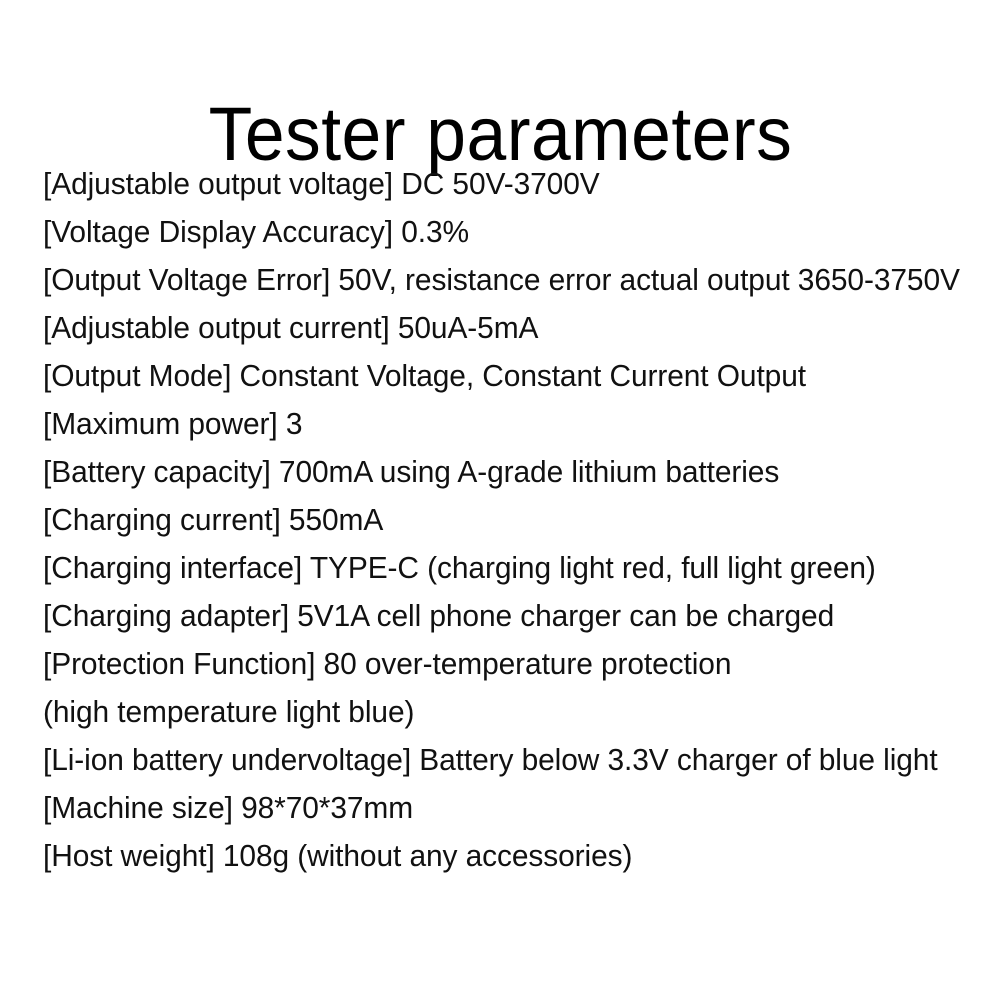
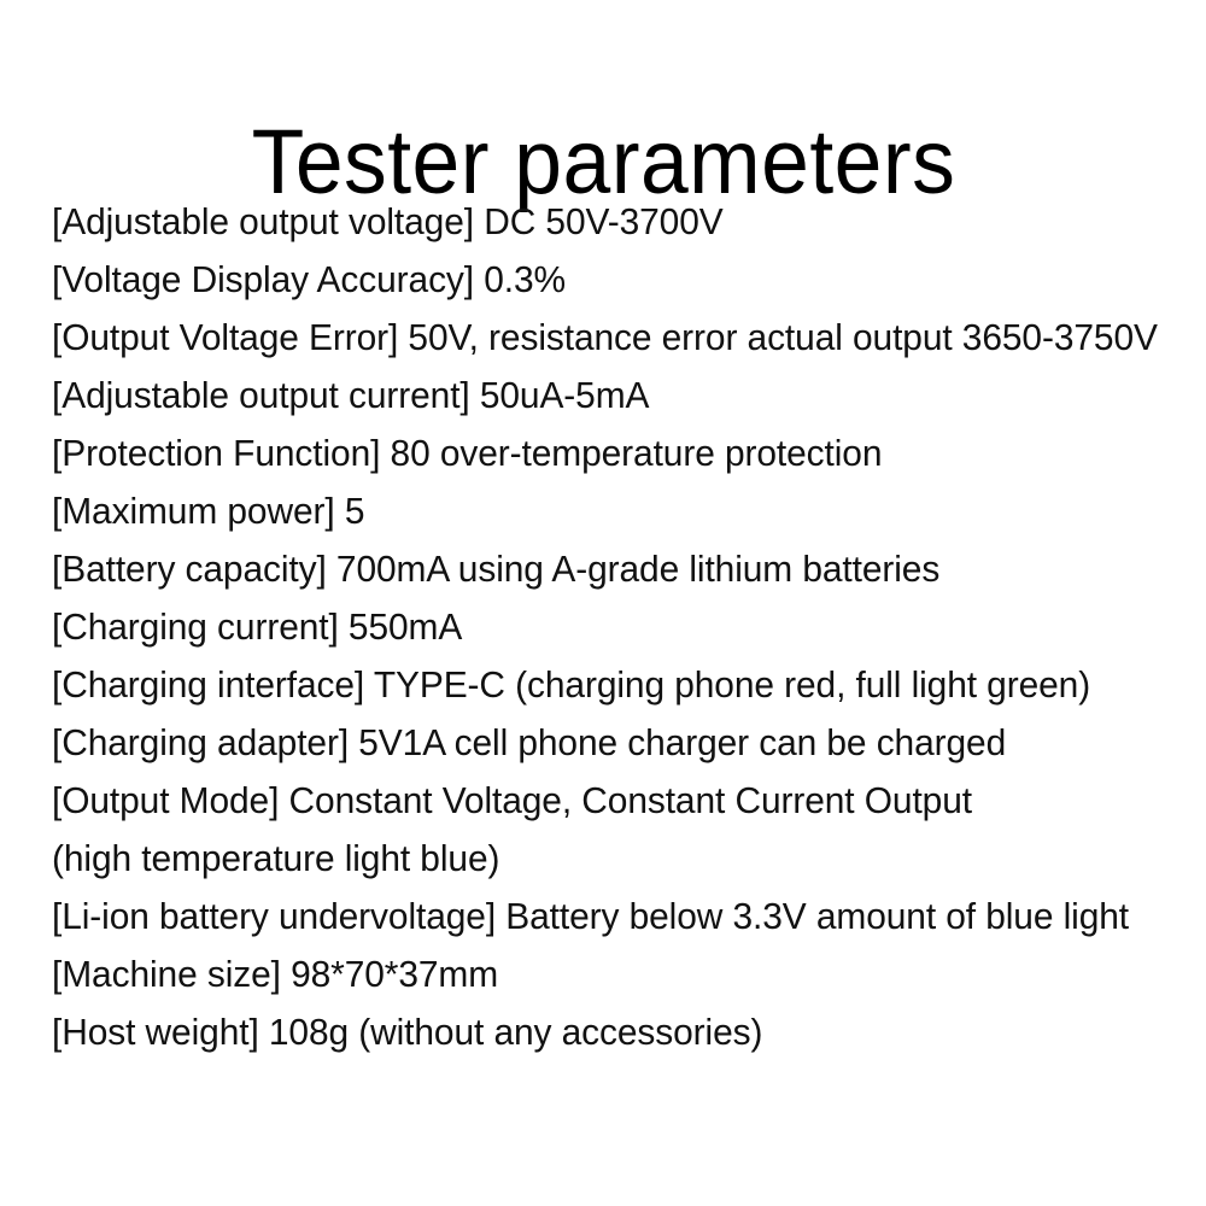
  Tester parameters
  [Adjustable output voltage] DC 50V-3700V
  [Voltage Display Accuracy] 0.3%
  [Output Voltage Error] 50V, resistance error actual output 3650-3750V
  [Adjustable output current] 50uA-5mA
- [Output Mode] Constant Voltage, Constant Current Output
+ [Protection Function] 80 over-temperature protection
- [Maximum power] 3
+ [Maximum power] 5
  [Battery capacity] 700mA using A-grade lithium batteries
  [Charging current] 550mA
- [Charging interface] TYPE-C (charging light red, full light green)
+ [Charging interface] TYPE-C (charging phone red, full light green)
  [Charging adapter] 5V1A cell phone charger can be charged
- [Protection Function] 80 over-temperature protection
+ [Output Mode] Constant Voltage, Constant Current Output
  (high temperature light blue)
- [Li-ion battery undervoltage] Battery below 3.3V charger of blue light
+ [Li-ion battery undervoltage] Battery below 3.3V amount of blue light
  [Machine size] 98*70*37mm
  [Host weight] 108g (without any accessories)
